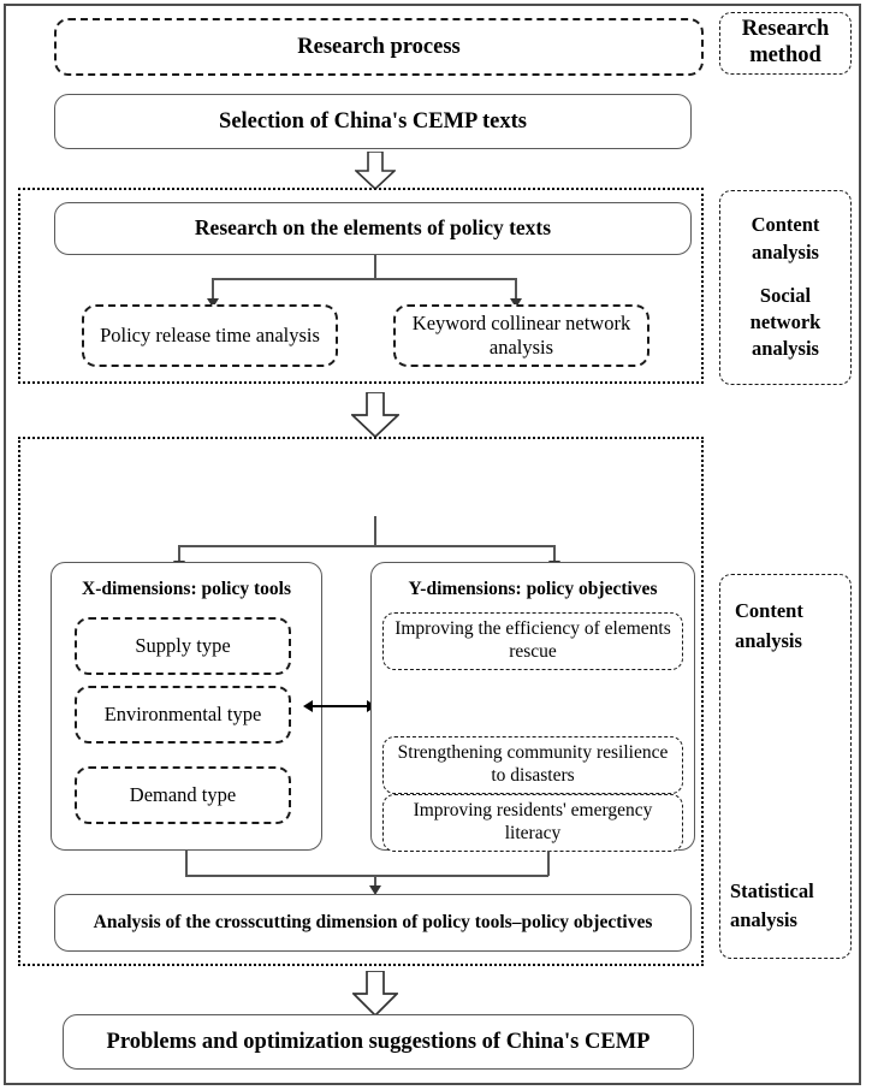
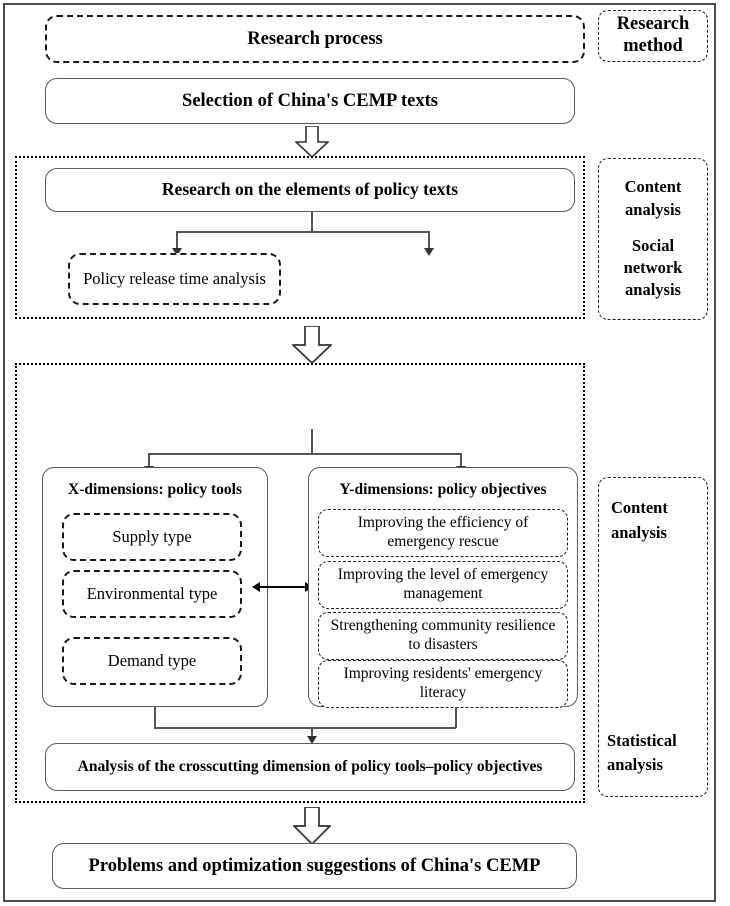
  Research process
  Research method
  Selection of China's CEMP texts
  Research on the elements of policy texts
  Policy release time analysis
- Keyword collinear network analysis
  Content
  analysis
  Social
  network
  analysis
  X-dimensions: policy tools
  Supply type
  Environmental type
  Demand type
  Y-dimensions: policy objectives
- Improving the efficiency of elements rescue
+ Improving the efficiency of emergency rescue
+ Improving the level of emergency management
  Strengthening community resilience to disasters
  Improving residents' emergency literacy
  Analysis of the crosscutting dimension of policy tools–policy objectives
  Content
  analysis
  Statistical
  analysis
  Problems and optimization suggestions of China's CEMP
